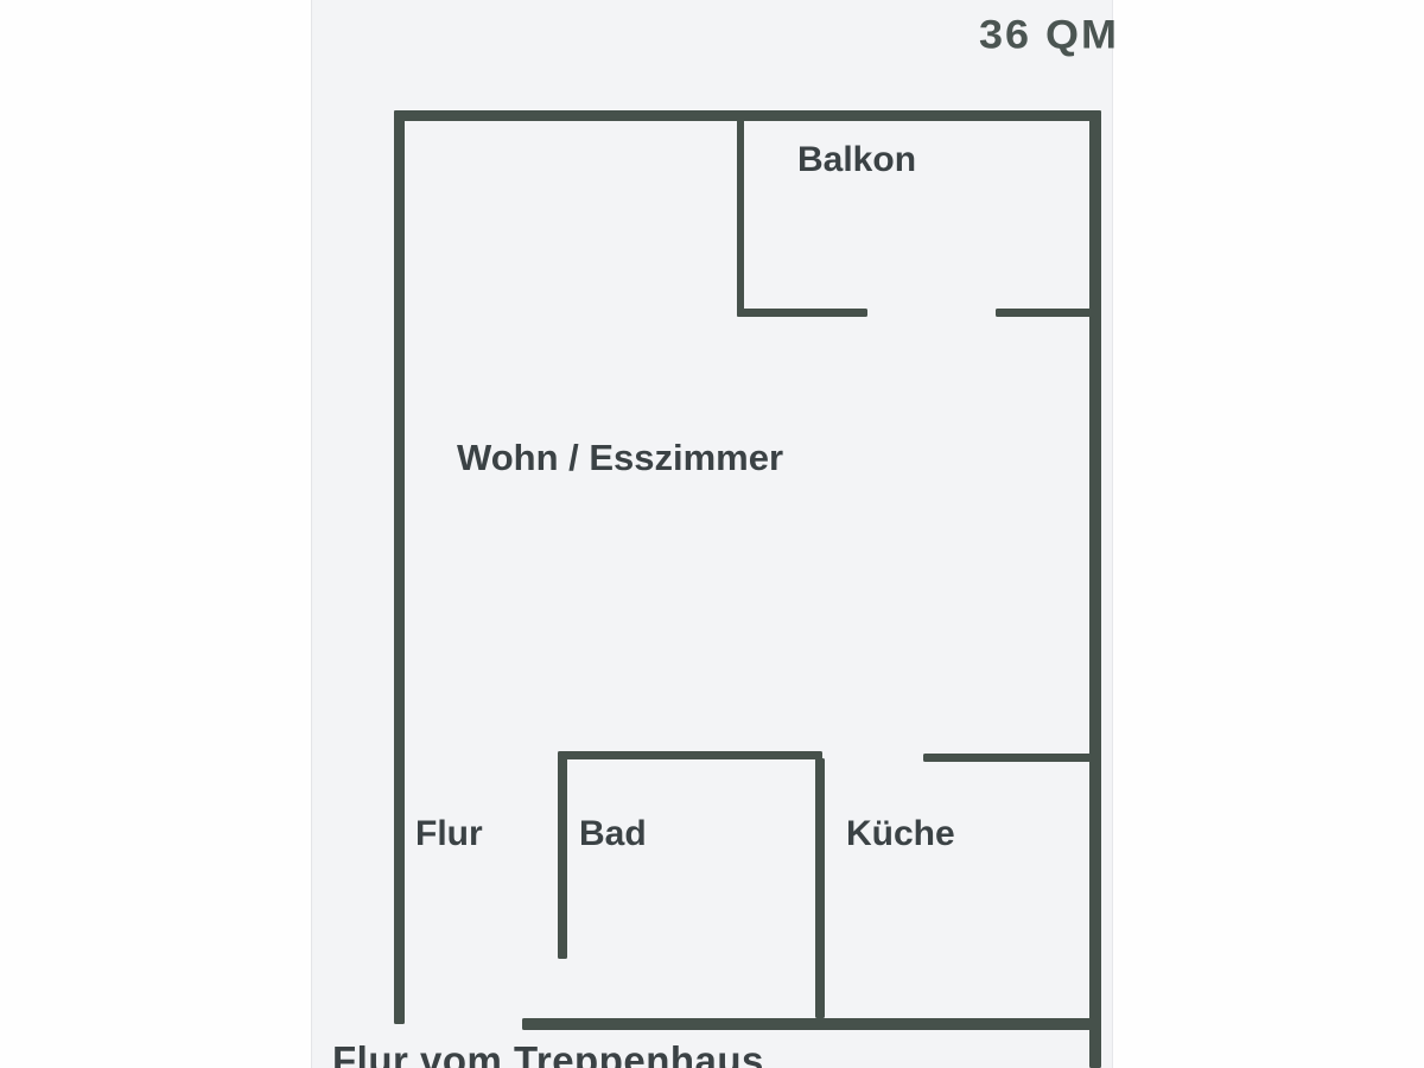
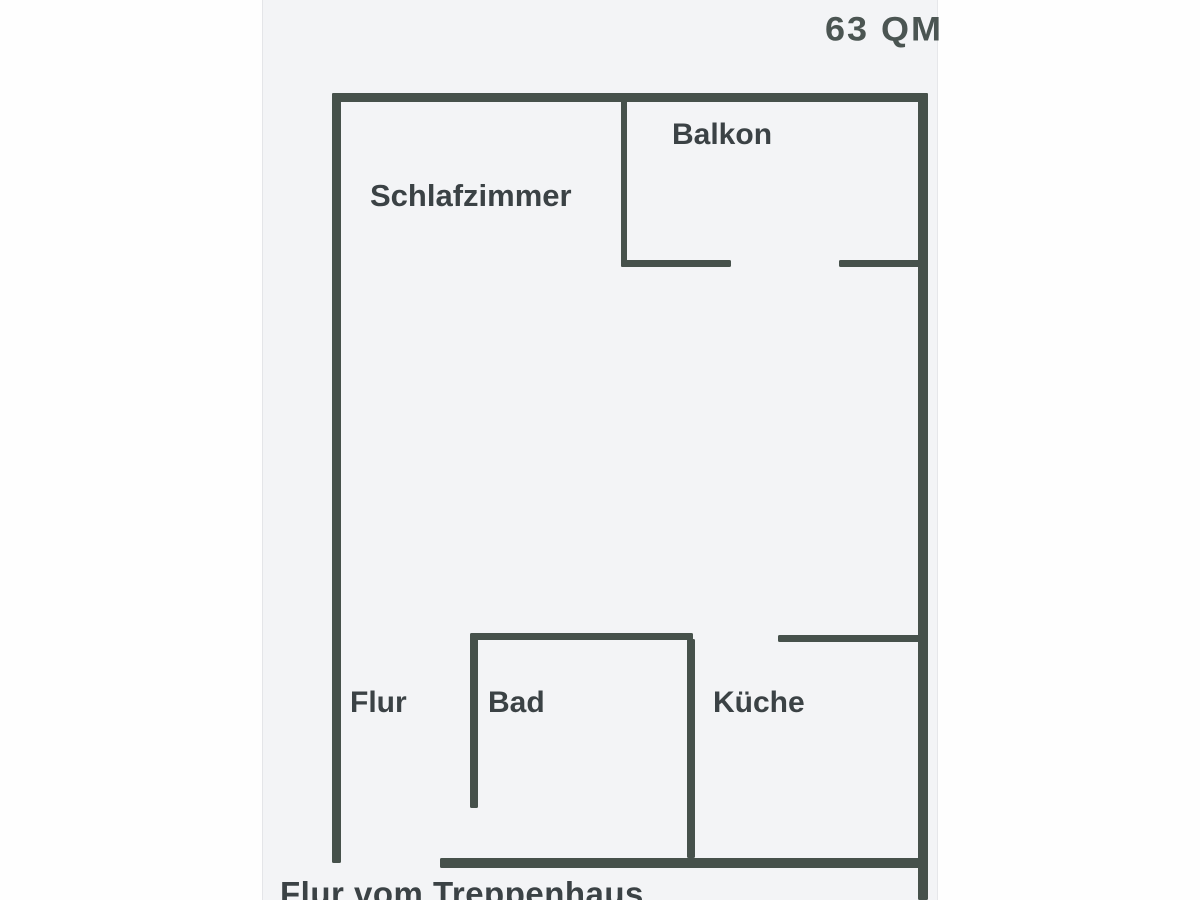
- 36 QM
+ 63 QM
+ Schlafzimmer
  Balkon
- Wohn / Esszimmer
  Flur
  Bad
  Küche
  Flur vom Treppenhaus
